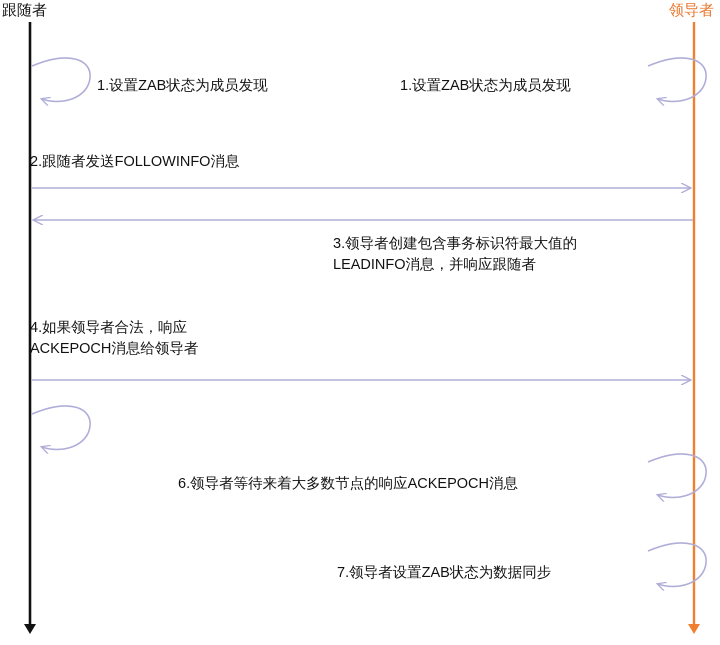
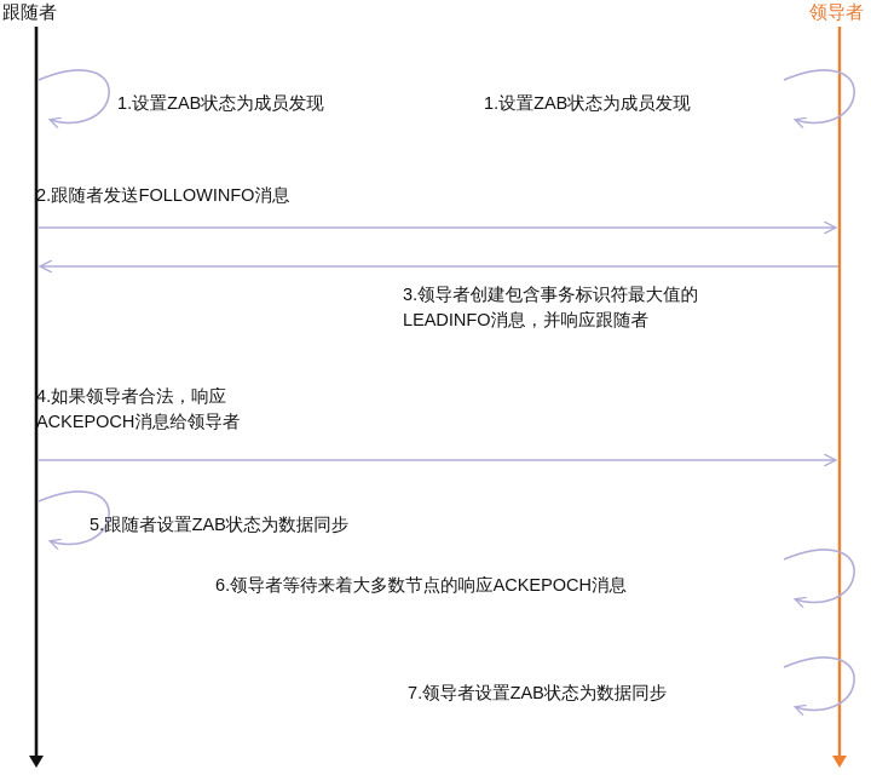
  跟随者
  领导者
  1.设置ZAB状态为成员发现
  1.设置ZAB状态为成员发现
  2.跟随者发送FOLLOWINFO消息
  3.领导者创建包含事务标识符最大值的
  LEADINFO消息，并响应跟随者
  4.如果领导者合法，响应
  ACKEPOCH消息给领导者
+ 5.跟随者设置ZAB状态为数据同步
  6.领导者等待来着大多数节点的响应ACKEPOCH消息
  7.领导者设置ZAB状态为数据同步
